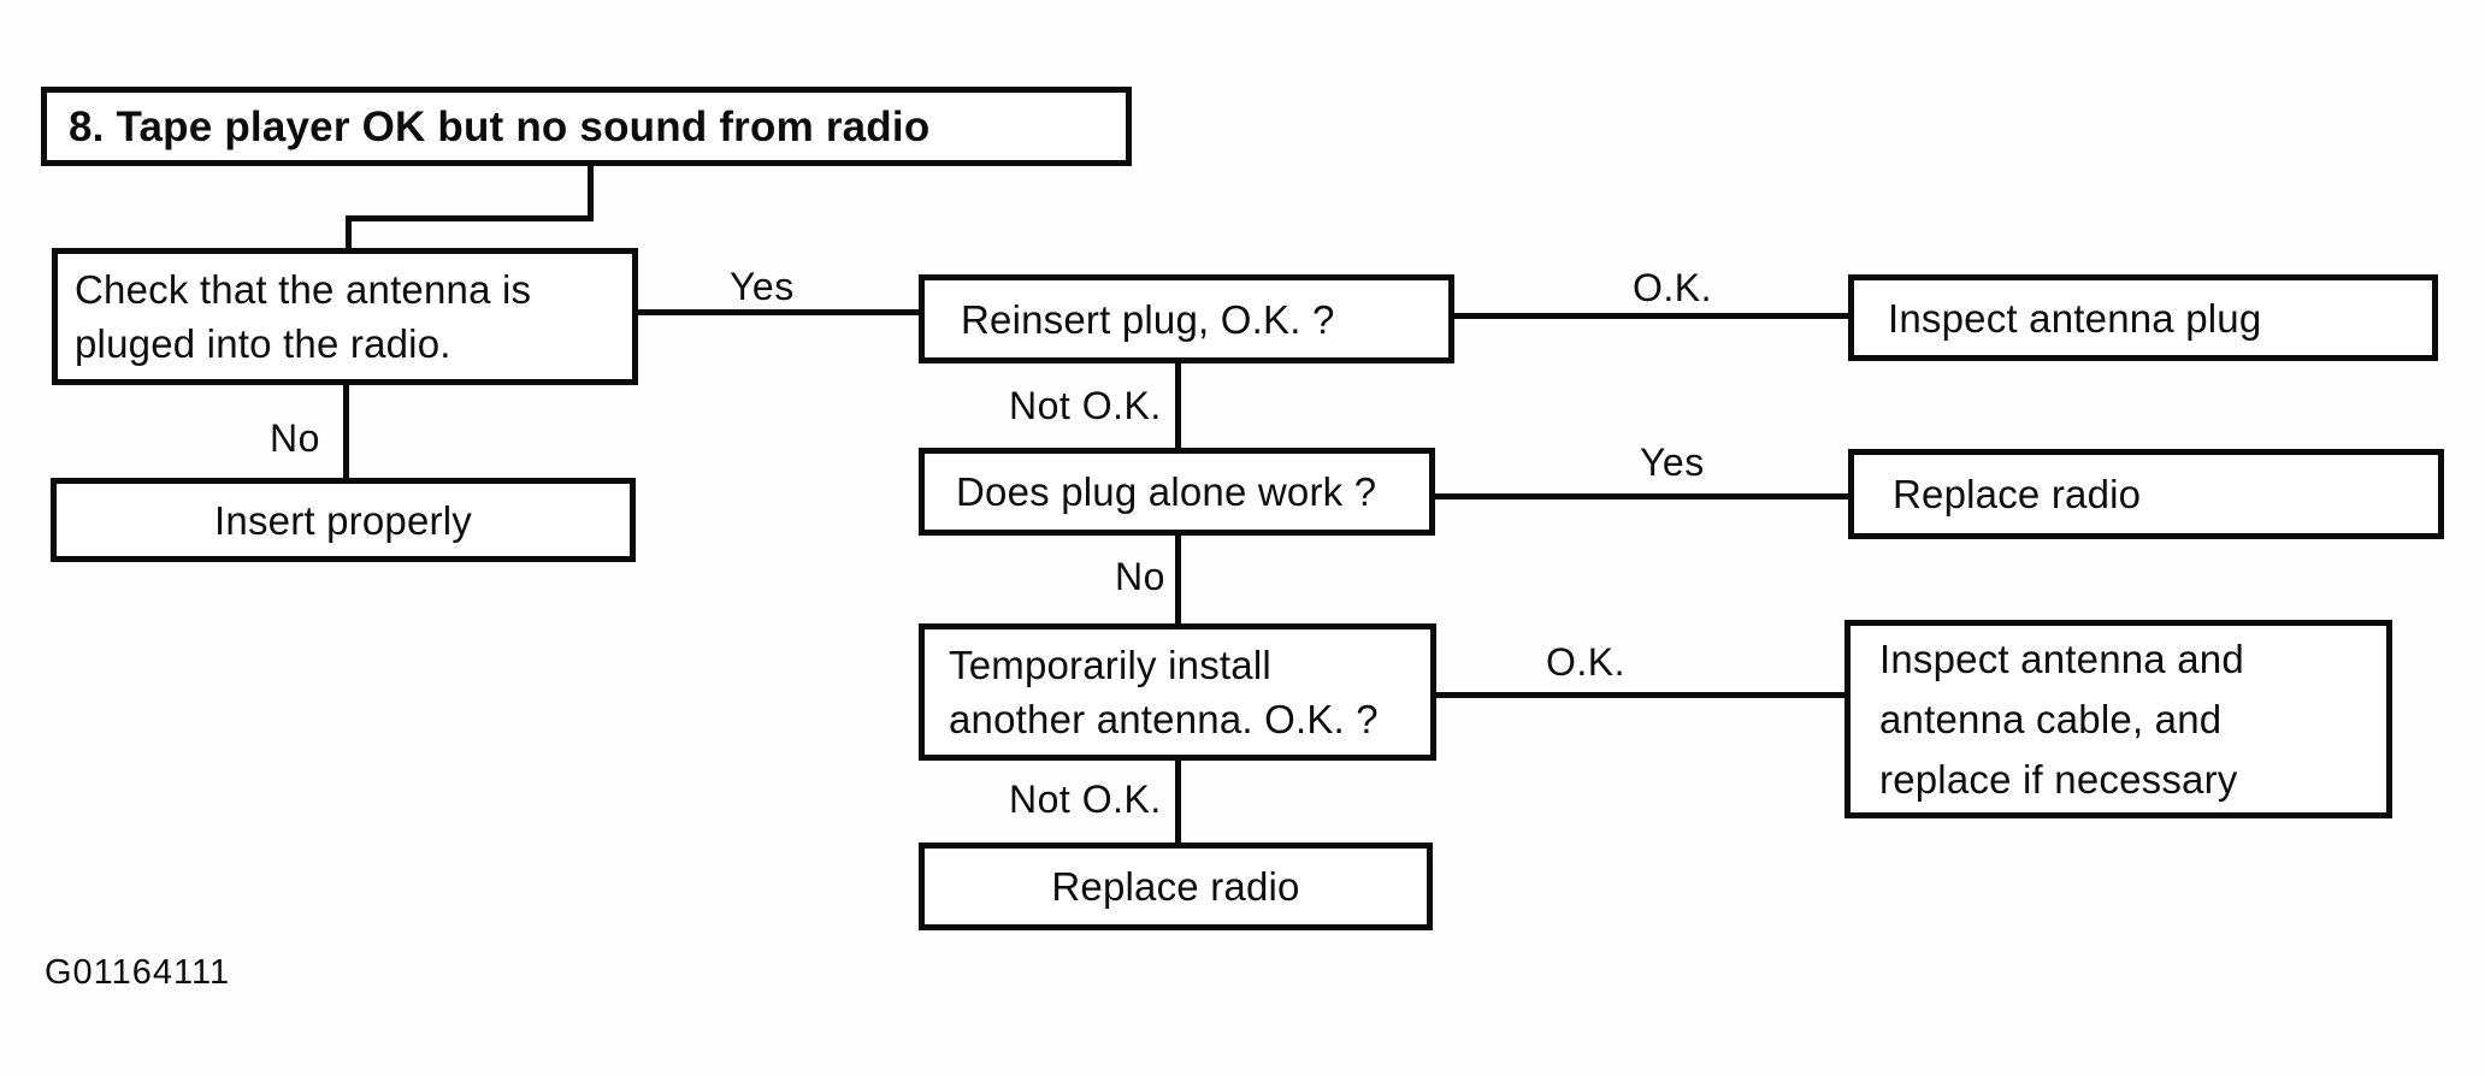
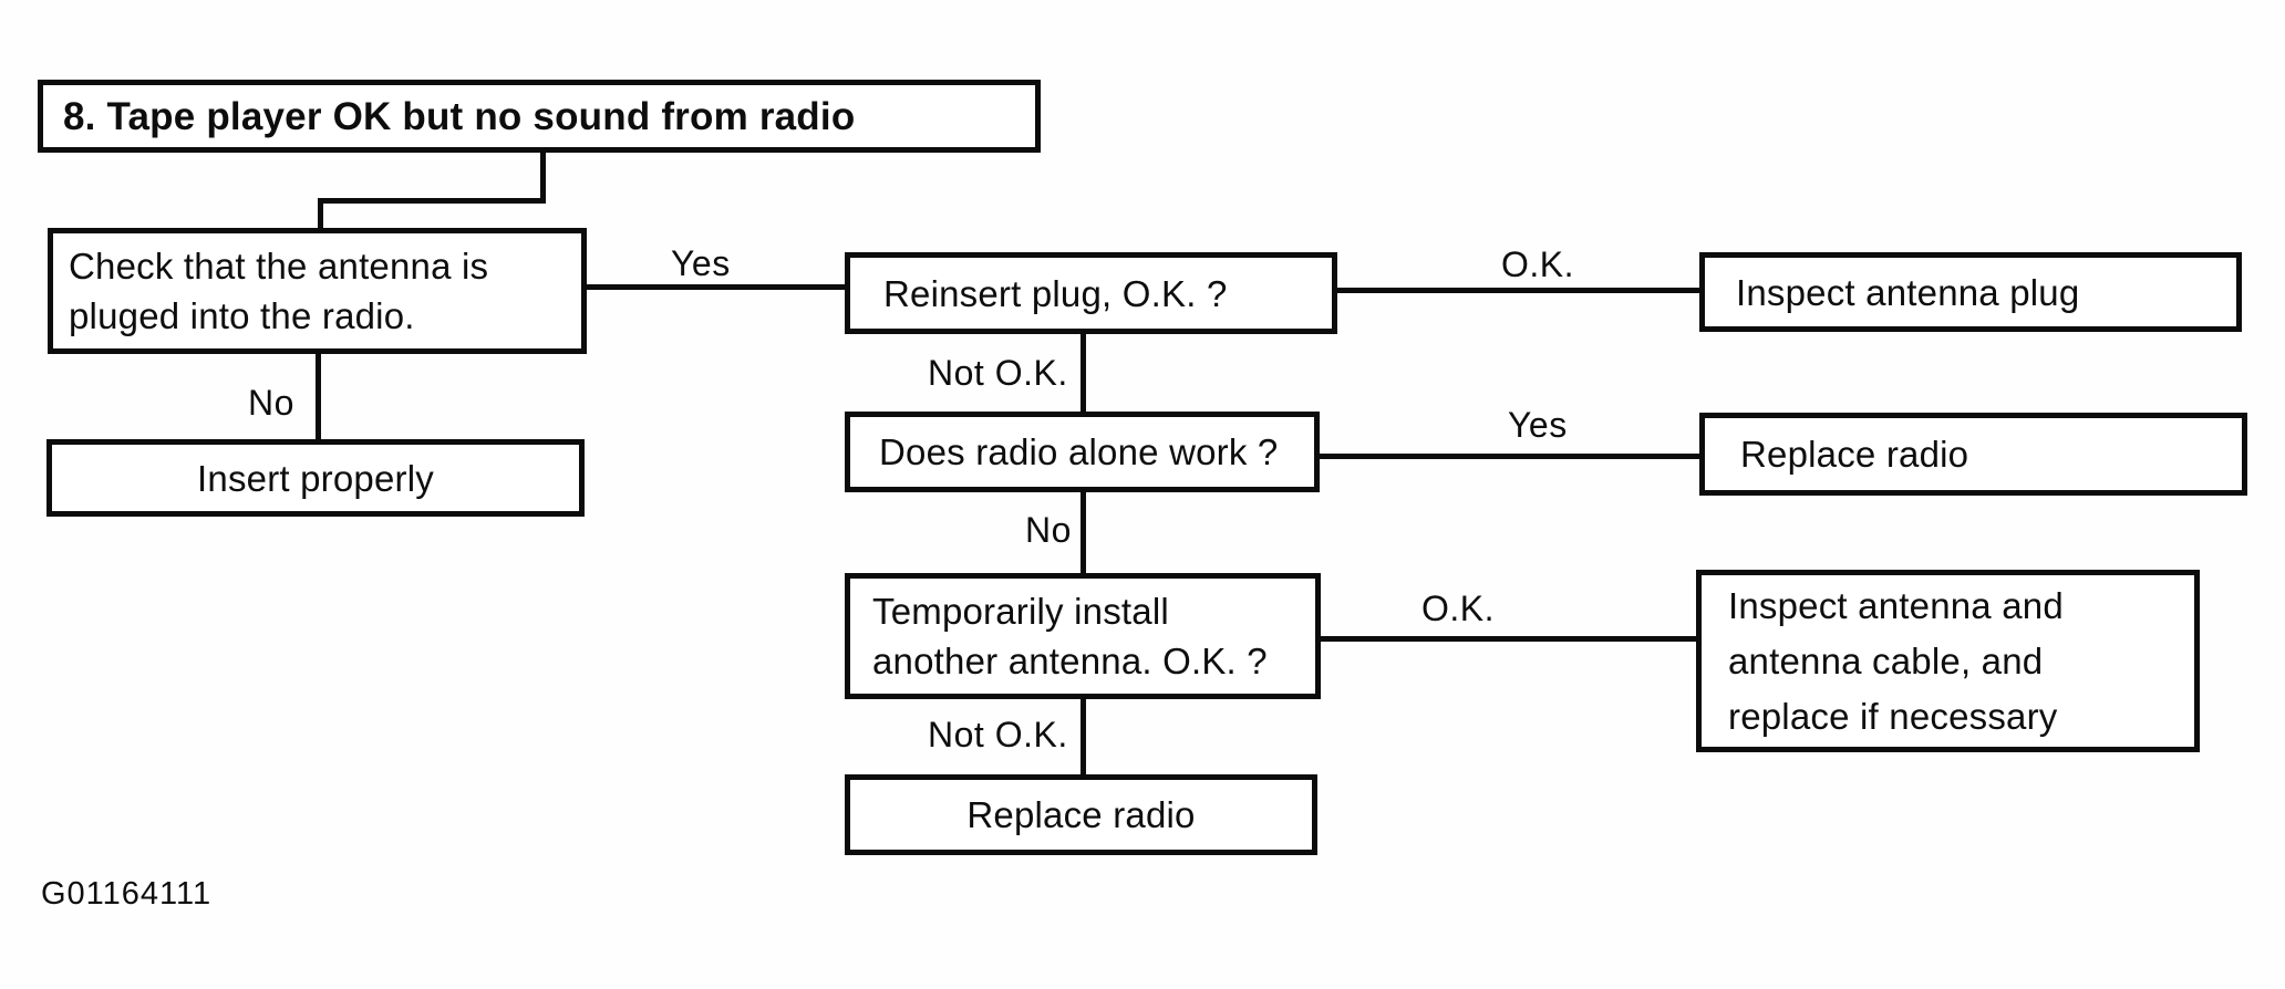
  8. Tape player OK but no sound from radio
  Check that the antenna is
  pluged into the radio.
  Insert properly
  Reinsert plug, O.K. ?
- Does plug alone work ?
+ Does radio alone work ?
  Temporarily install
  another antenna. O.K. ?
  Replace radio
  Inspect antenna plug
  Replace radio
  Inspect antenna and
  antenna cable, and
  replace if necessary
  Yes
  No
  O.K.
  Not O.K.
  Yes
  No
  O.K.
  Not O.K.
  G01164111
